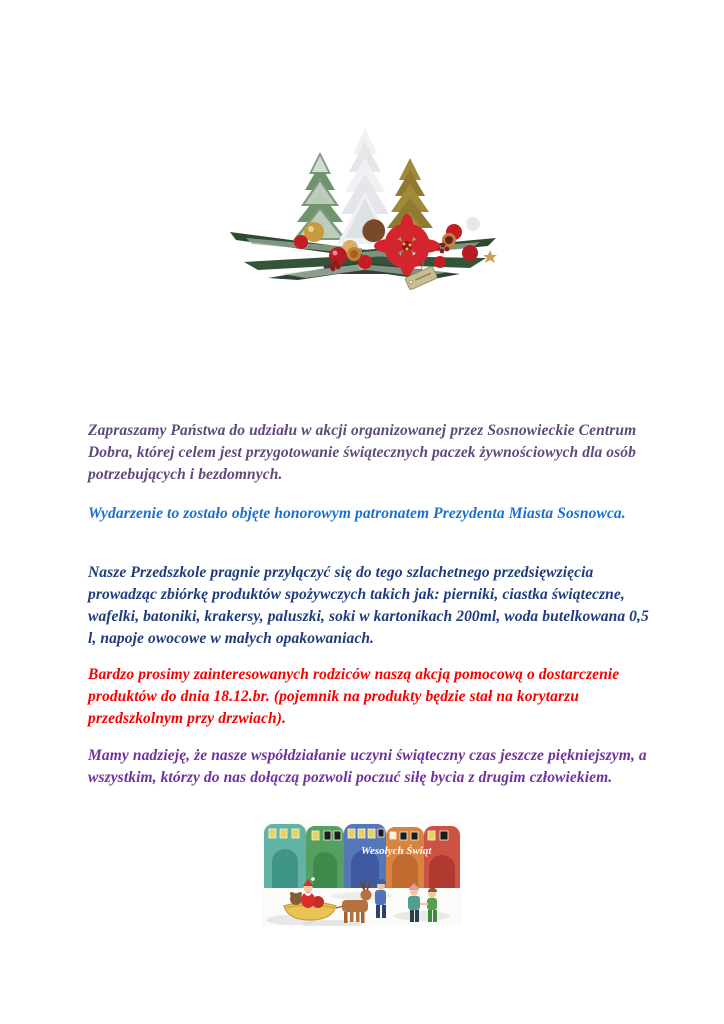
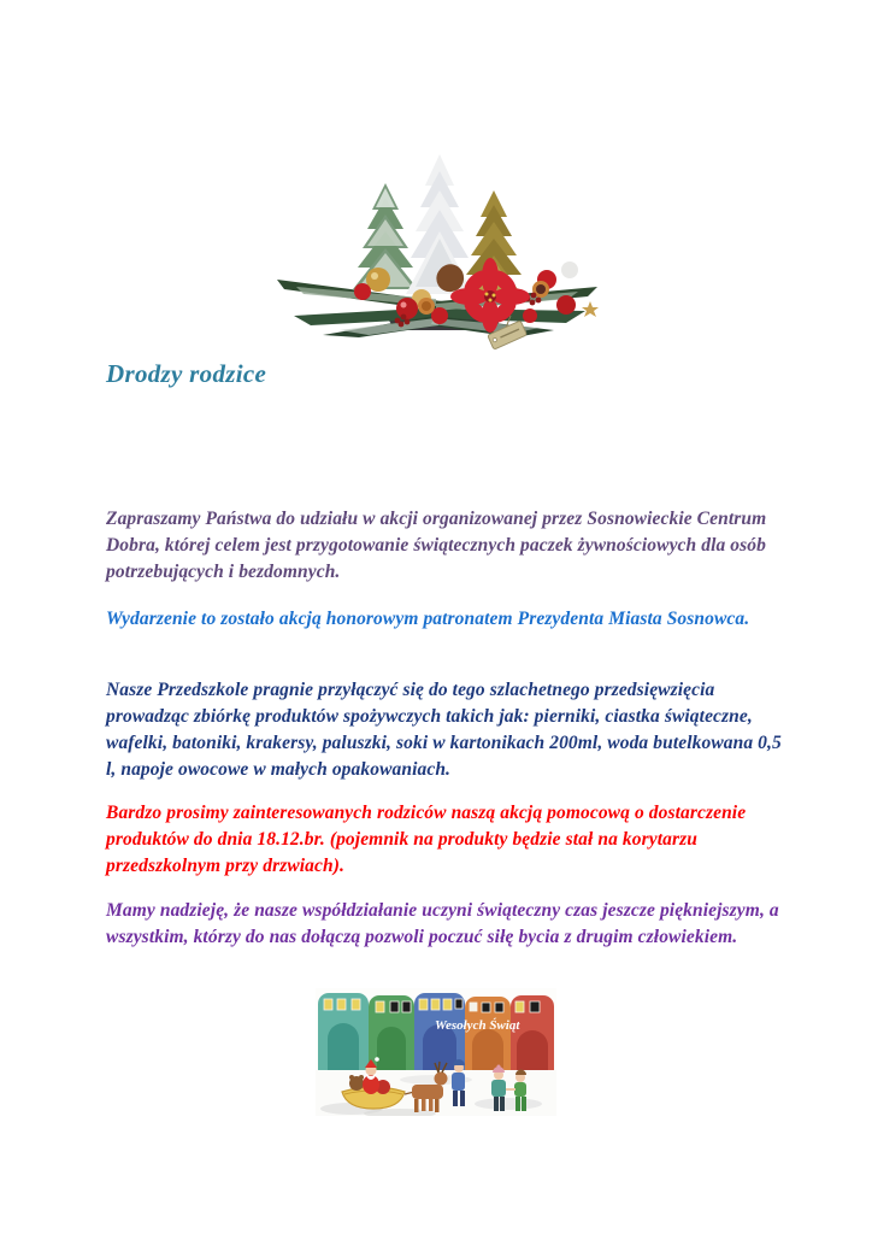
+ Drodzy rodzice
  Zapraszamy Państwa do udziału w akcji organizowanej przez Sosnowieckie Centrum Dobra, której celem jest przygotowanie świątecznych paczek żywnościowych dla osób potrzebujących i bezdomnych.
- Wydarzenie to zostało objęte honorowym patronatem Prezydenta Miasta Sosnowca.
+ Wydarzenie to zostało akcją honorowym patronatem Prezydenta Miasta Sosnowca.
  Nasze Przedszkole pragnie przyłączyć się do tego szlachetnego przedsięwzięcia prowadząc zbiórkę produktów spożywczych takich jak: pierniki, ciastka świąteczne, wafelki, batoniki, krakersy, paluszki, soki w kartonikach 200ml, woda butelkowana 0,5 l, napoje owocowe w małych opakowaniach.
  Bardzo prosimy zainteresowanych rodziców naszą akcją pomocową o dostarczenie produktów do dnia 18.12.br. (pojemnik na produkty będzie stał na korytarzu przedszkolnym przy drzwiach).
  Mamy nadzieję, że nasze współdziałanie uczyni świąteczny czas jeszcze piękniejszym, a wszystkim, którzy do nas dołączą pozwoli poczuć siłę bycia z drugim człowiekiem.
  Wesołych Świąt
